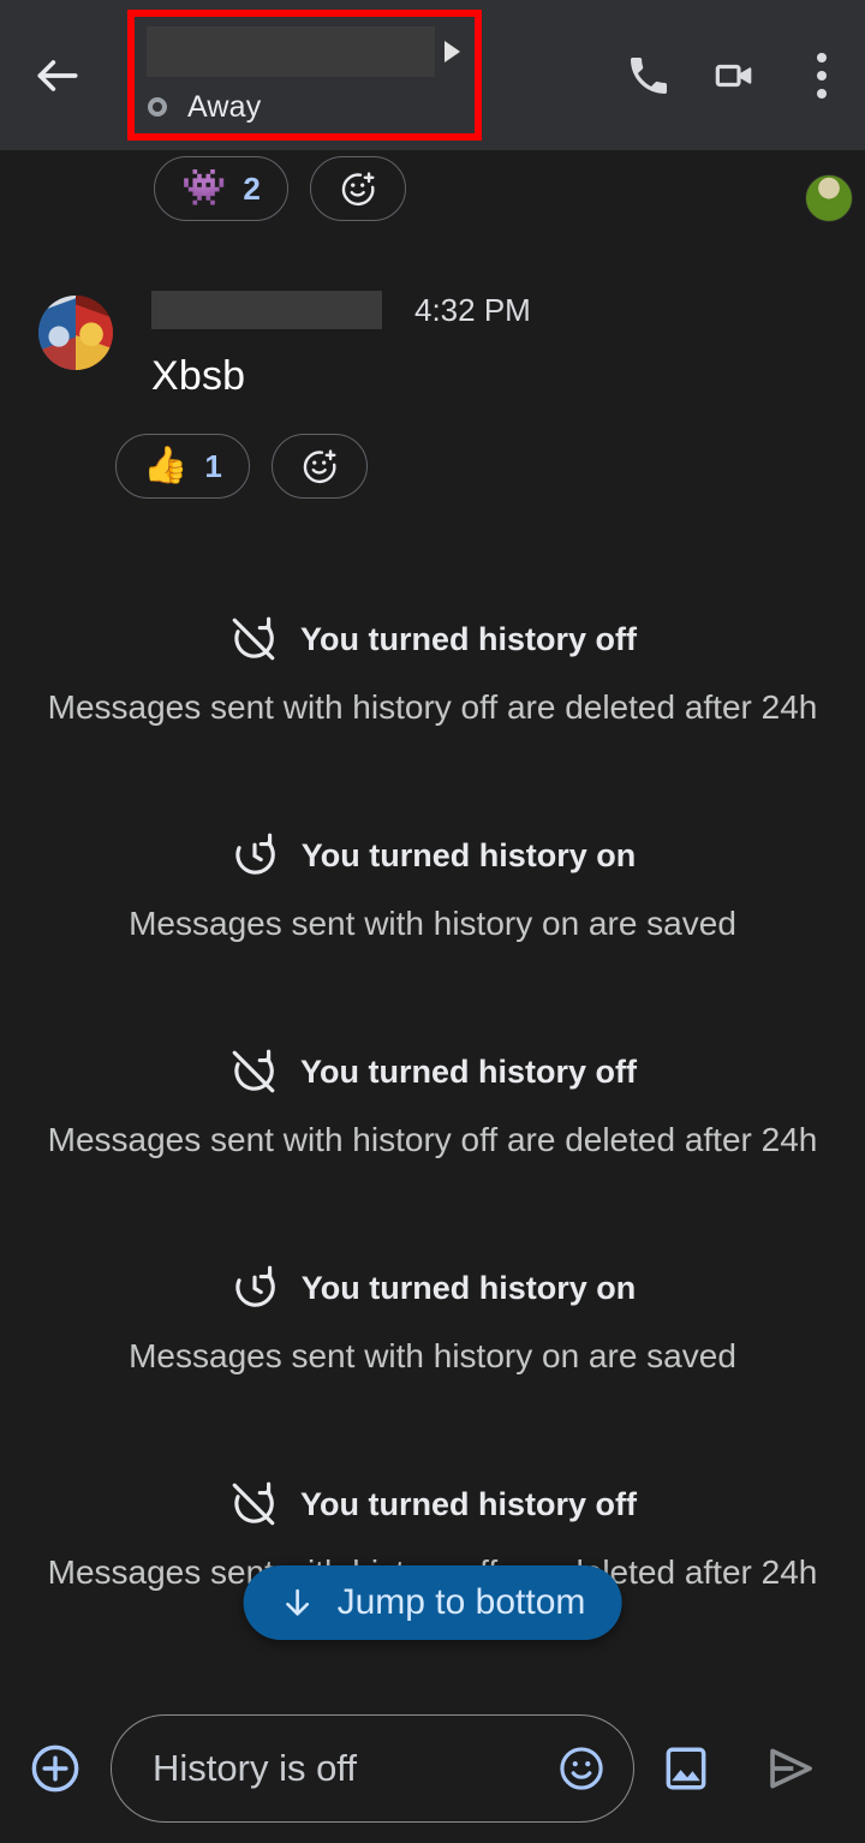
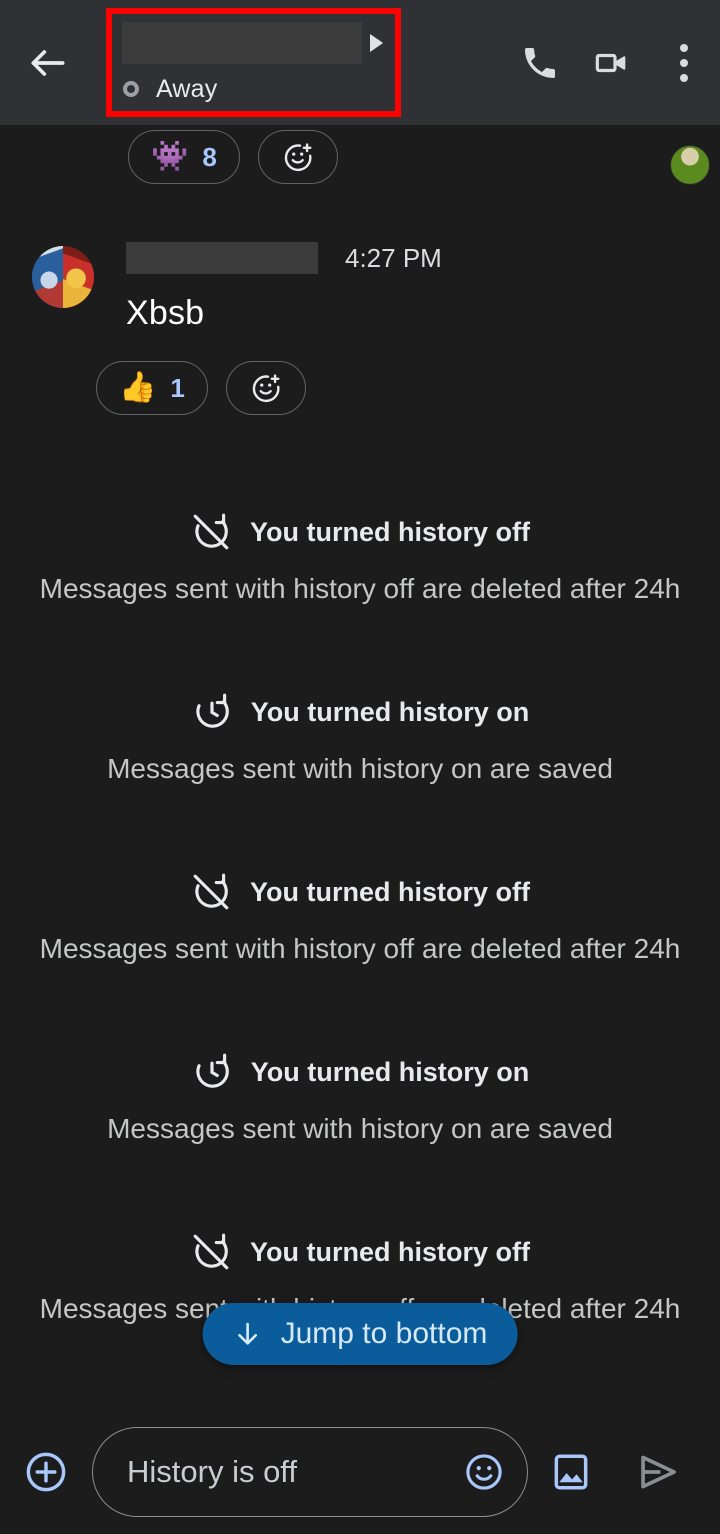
  Away
  👾
- 2
+ 8
- 4:32 PM
+ 4:27 PM
  Xbsb
  👍
  1
  You turned history off
  Messages sent with history off are deleted after 24h
  You turned history on
  Messages sent with history on are saved
  You turned history off
  Messages sent with history off are deleted after 24h
  You turned history on
  Messages sent with history on are saved
  You turned history off
  Jump to bottom
  History is off
